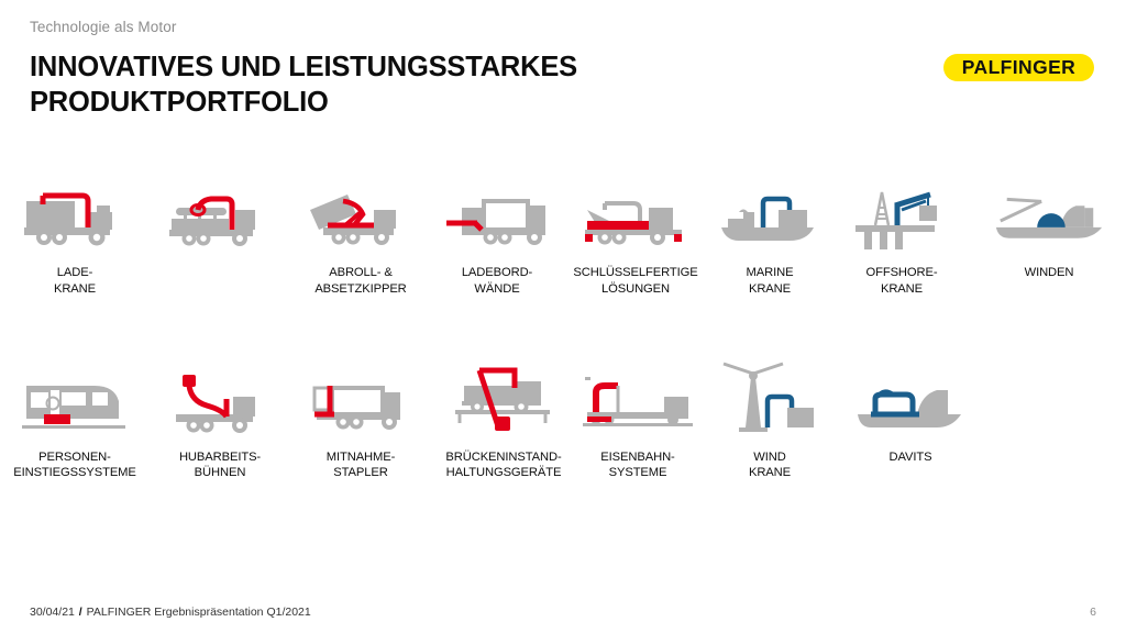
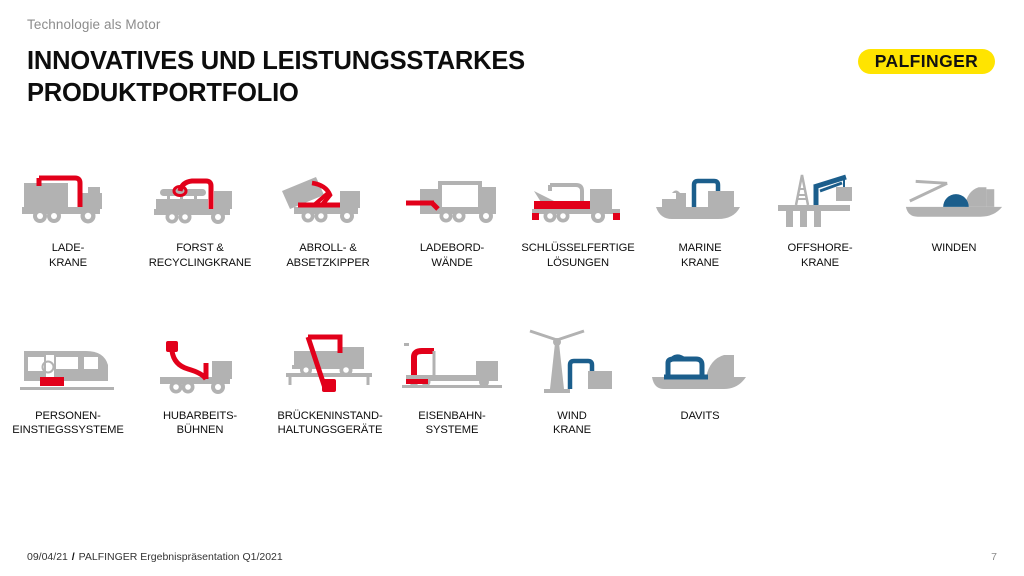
  Technologie als Motor
  INNOVATIVES UND LEISTUNGSSTARKES
  PRODUKTPORTFOLIO
  PALFINGER
  LADE-
  KRANE
+ FORST &
+ RECYCLINGKRANE
  ABROLL- &
  ABSETZKIPPER
  LADEBORD-
  WÄNDE
  SCHLÜSSELFERTIGE
  LÖSUNGEN
  MARINE
  KRANE
  OFFSHORE-
  KRANE
  WINDEN
  PERSONEN-
  EINSTIEGSSYSTEME
  HUBARBEITS-
  BÜHNEN
- MITNAHME-
- STAPLER
  BRÜCKENINSTAND-
  HALTUNGSGERÄTE
  EISENBAHN-
  SYSTEME
  WIND
  KRANE
  DAVITS
- 30/04/21 / PALFINGER Ergebnispräsentation Q1/2021
+ 09/04/21 / PALFINGER Ergebnispräsentation Q1/2021
- 6
+ 7
